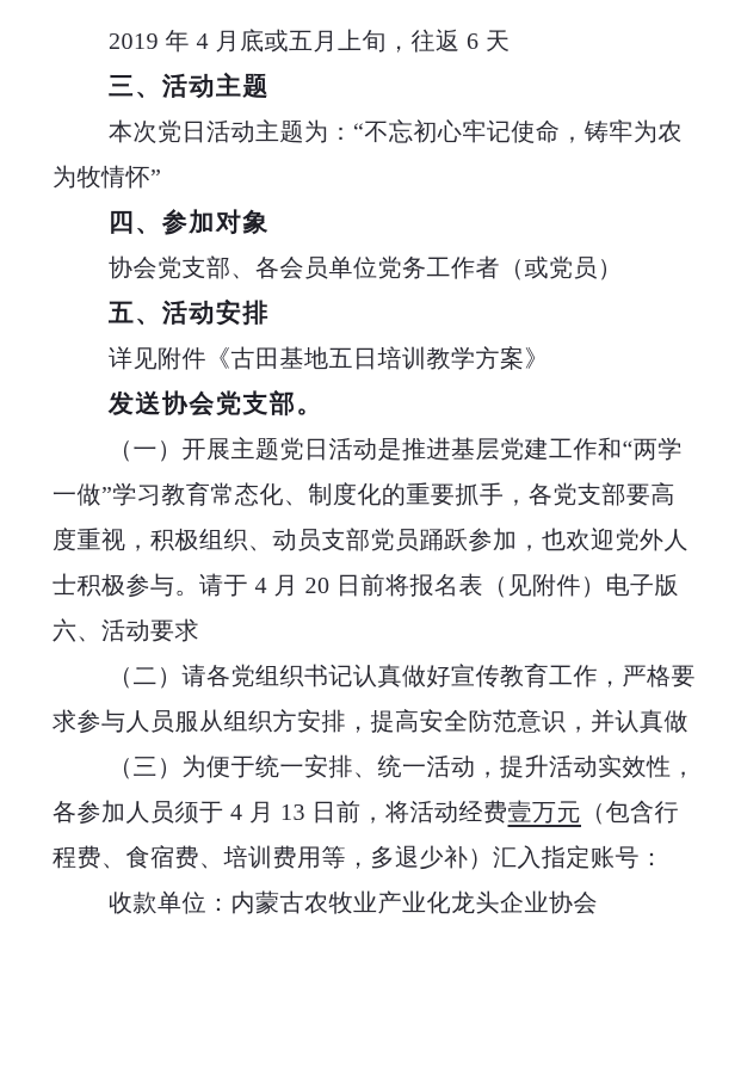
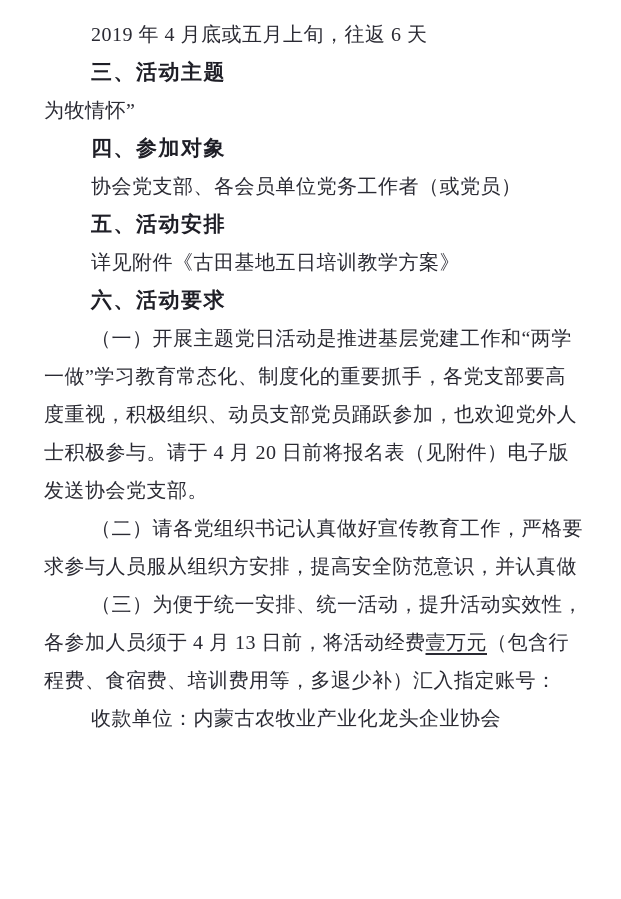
  2019 年 4 月底或五月上旬，往返 6 天
  三、活动主题
- 本次党日活动主题为：“不忘初心牢记使命，铸牢为农
  为牧情怀”
  四、参加对象
  协会党支部、各会员单位党务工作者（或党员）
  五、活动安排
  详见附件《古田基地五日培训教学方案》
- 发送协会党支部。
+ 六、活动要求
  （一）开展主题党日活动是推进基层党建工作和“两学
  一做”学习教育常态化、制度化的重要抓手，各党支部要高
  度重视，积极组织、动员支部党员踊跃参加，也欢迎党外人
  士积极参与。请于 4 月 20 日前将报名表（见附件）电子版
- 六、活动要求
+ 发送协会党支部。
  （二）请各党组织书记认真做好宣传教育工作，严格要
  求参与人员服从组织方安排，提高安全防范意识，并认真做
  （三）为便于统一安排、统一活动，提升活动实效性，
  各参加人员须于 4 月 13 日前，将活动经费壹万元（包含行
  程费、食宿费、培训费用等，多退少补）汇入指定账号：
  收款单位：内蒙古农牧业产业化龙头企业协会
